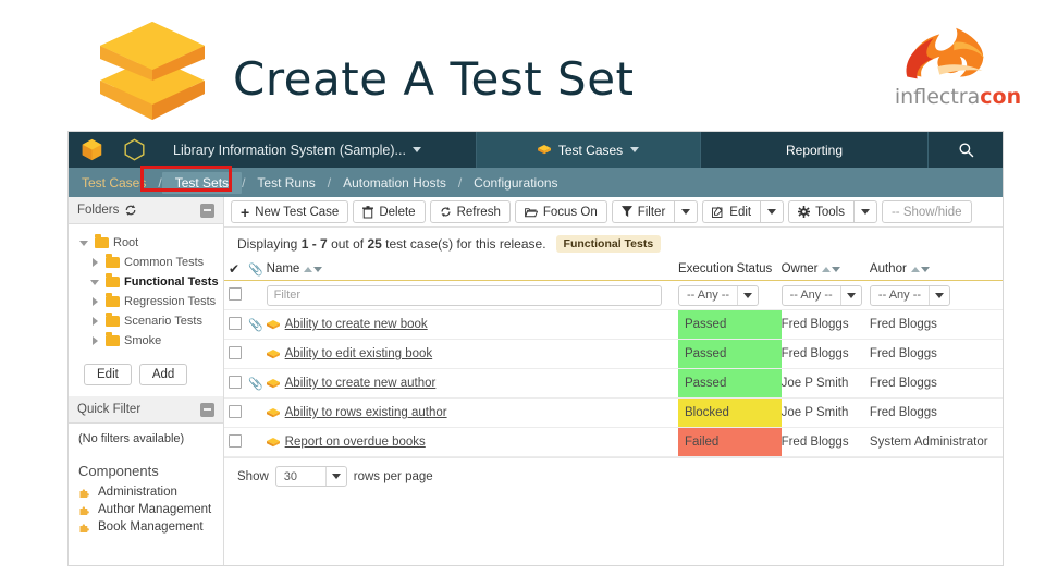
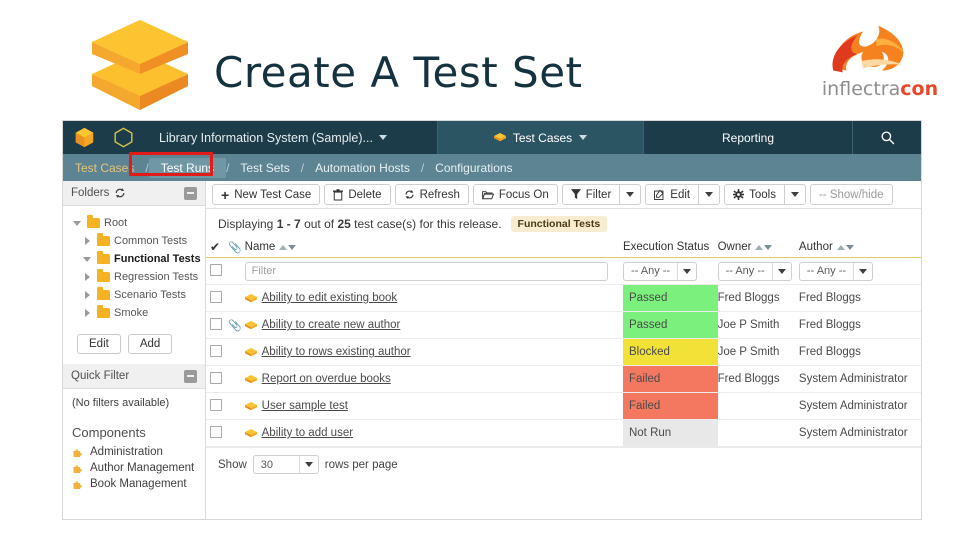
  Create A Test Set
  inflectracon
  Library Information System (Sample)...
  Test Cases
  Reporting
  Test Cases
  /
- Test Sets
+ Test Runs
  /
- Test Runs
+ Test Sets
  /
  Automation Hosts
  /
  Configurations
  Folders
  Root
  Common Tests
  Functional Tests
  Regression Tests
  Scenario Tests
  Smoke
  Edit
  Add
  Quick Filter
  (No filters available)
  Components
  Administration
  Author Management
  Book Management
  +
  New Test Case
  Delete
  Refresh
  Focus On
  Filter
  Edit
  Tools
  -- Show/hide
  Displaying 1 - 7 out of 25 test case(s) for this release.
  Functional Tests
  ✔	📎	Name	Execution Status	Owner	Author
  		Filter	-- Any --	-- Any --	-- Any --
- 	📎	Ability to create new book	Passed	Fred Bloggs	Fred Bloggs
  		Ability to edit existing book	Passed	Fred Bloggs	Fred Bloggs
  	📎	Ability to create new author	Passed	Joe P Smith	Fred Bloggs
  		Ability to rows existing author	Blocked	Joe P Smith	Fred Bloggs
  		Report on overdue books	Failed	Fred Bloggs	System Administrator
+ 		User sample test	Failed		System Administrator
+ 		Ability to add user	Not Run		System Administrator
  Show
  30
  rows per page
